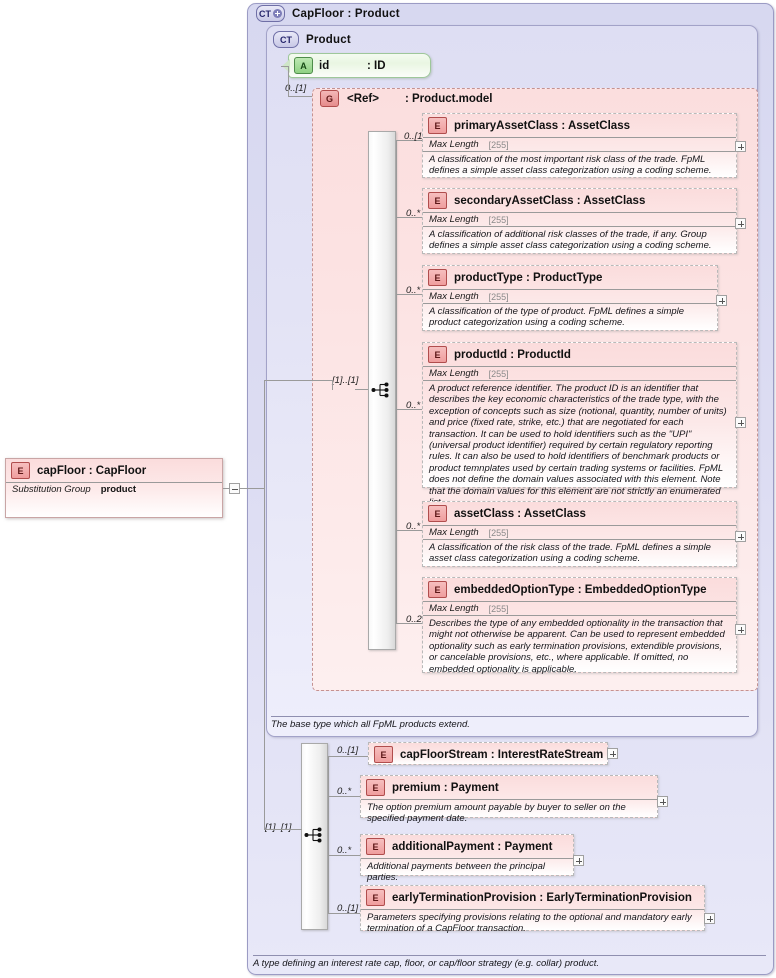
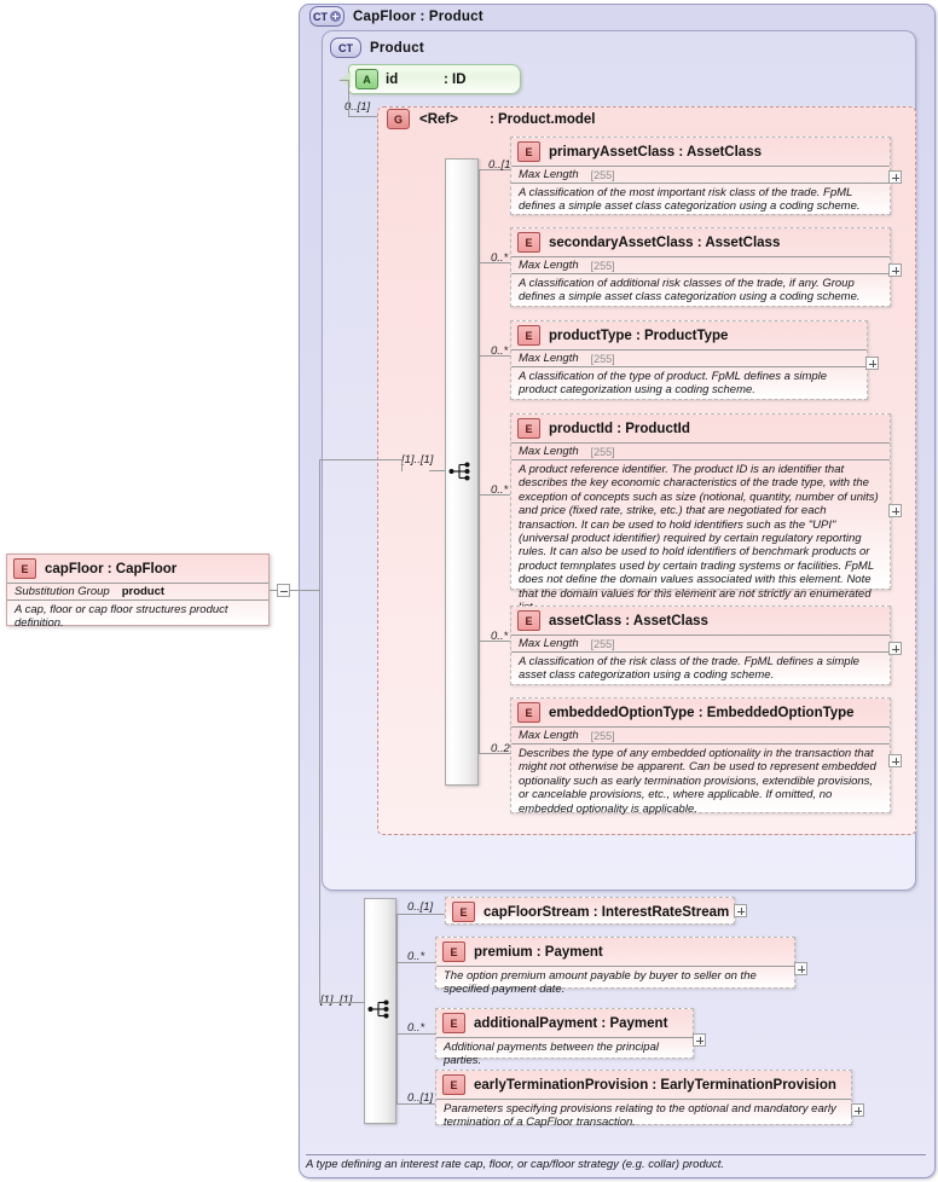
  CT
  CapFloor : Product
  CT
  Product
  A
  id
  : ID
  G
  <Ref>
  : Product.model
  ..[1]
  [1]..[1]
  0..[1
  E
  primaryAssetClass : AssetClass
  Max Length
  [255]
  A classification of the most important risk class of the trade. FpML defines a simple asset class categorization using a coding scheme.
  0..*
  E
  secondaryAssetClass : AssetClass
  Max Length
  [255]
  A classification of additional risk classes of the trade, if any. Group defines a simple asset class categorization using a coding scheme.
  0..*
  E
  productType : ProductType
  Max Length
  [255]
  A classification of the type of product. FpML defines a simple product categorization using a coding scheme.
  0..*
  E
  productId : ProductId
  Max Length
  [255]
  A product reference identifier. The product ID is an identifier that describes the key economic characteristics of the trade type, with the exception of concepts such as size (notional, quantity, number of units) and price (fixed rate, strike, etc.) that are negotiated for each transaction. It can be used to hold identifiers such as the "UPI" (universal product identifier) required by certain regulatory reporting rules. It can also be used to hold identifiers of benchmark products or product temnplates used by certain trading systems or facilities. FpML does not define the domain values associated with this element. Note that the domain values for this element are not strictly an enumerated
  0..*
  E
  assetClass : AssetClass
  Max Length
  [255]
  A classification of the risk class of the trade. FpML defines a simple asset class categorization using a coding scheme.
  0..2
  E
  embeddedOptionType : EmbeddedOptionType
  Max Length
  [255]
  Describes the type of any embedded optionality in the transaction that might not otherwise be apparent. Can be used to represent embedded optionality such as early termination provisions, extendible provisions, or cancelable provisions, etc., where applicable. If omitted, no embedded optionality is applicable.
- The base type which all FpML products extend.
  [1]..[1]
  0..[1]
  E
  capFloorStream : InterestRateStream
  0..*
  E
  premium : Payment
  The option premium amount payable by buyer to seller on the specified payment date.
  0..*
  E
  additionalPayment : Payment
  Additional payments between the principal parties.
  0..[1]
  E
  earlyTerminationProvision : EarlyTerminationProvision
  Parameters specifying provisions relating to the optional and mandatory early termination of a CapFloor transaction.
  A type defining an interest rate cap, floor, or cap/floor strategy (e.g. collar) product.
  E
  capFloor : CapFloor
  Substitution Group
  product
+ A cap, floor or cap floor structures product definition.
